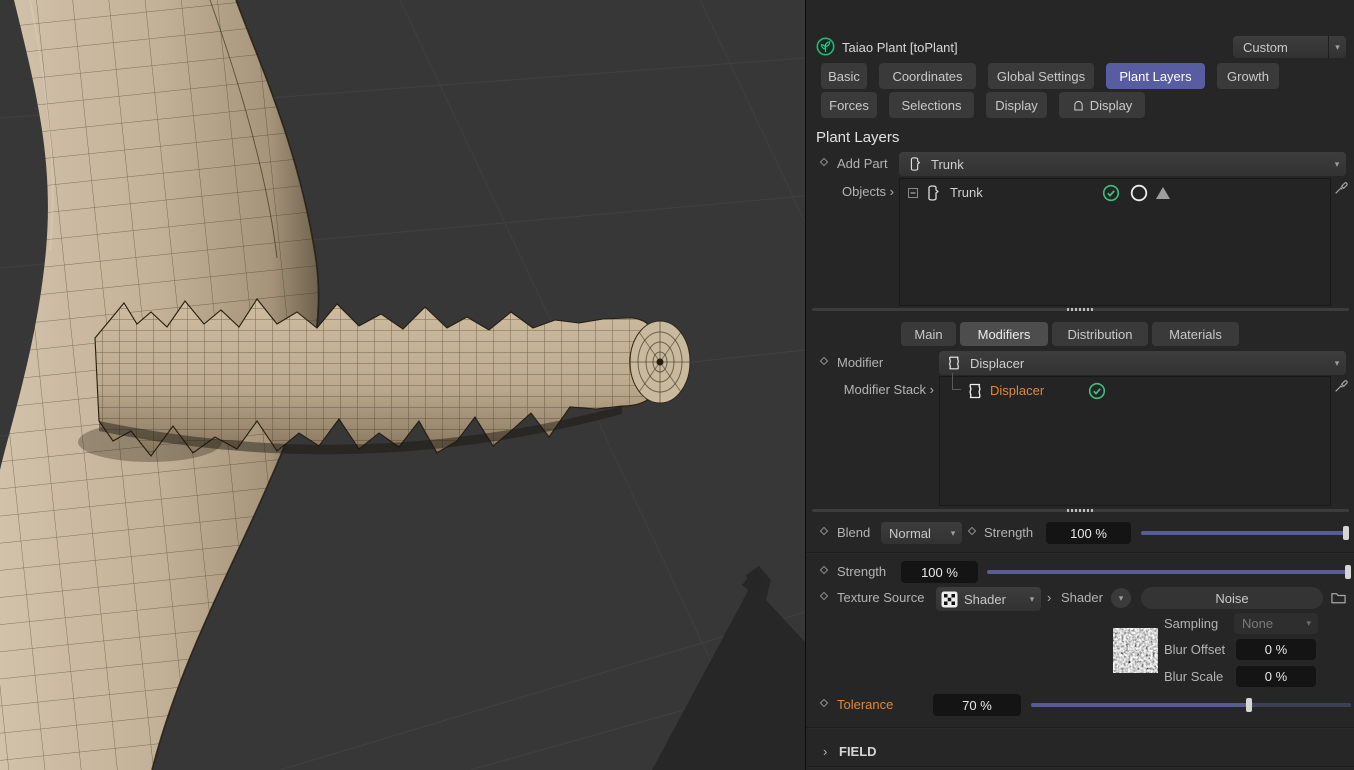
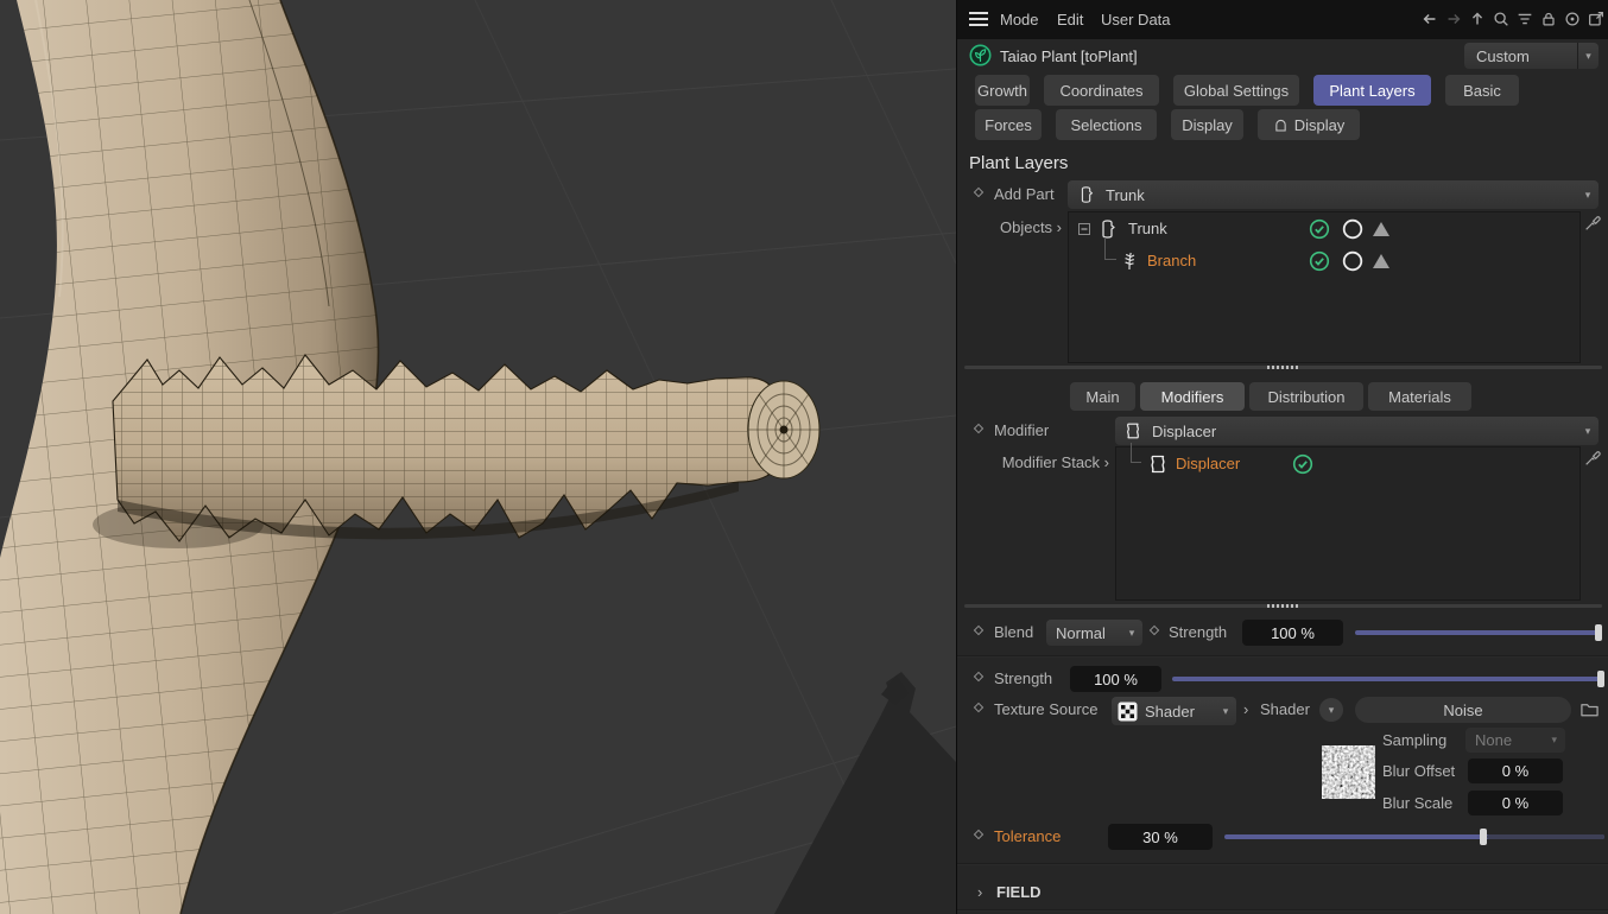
+ Mode
+ Edit
+ User Data
  Taiao Plant [toPlant]
  Custom
  ▾
- Basic
+ Growth
  Coordinates
  Global Settings
  Plant Layers
- Growth
+ Basic
  Forces
  Selections
  Display
  Display
  Plant Layers
  Add Part
  Trunk
  ▾
  Objects ›
  Trunk
+ Branch
  Main
  Modifiers
  Distribution
  Materials
  Modifier
  Displacer
  ▾
  Modifier Stack ›
  Displacer
  Blend
  Normal
  ▾
  Strength
  100 %
  Strength
  100 %
  Texture Source
  Shader
  ▾
  ›
  Shader
  ▾
  Noise
  Sampling
  None
  ▾
  Blur Offset
  0 %
  Blur Scale
  0 %
  Tolerance
- 70 %
+ 30 %
  ›
  FIELD
